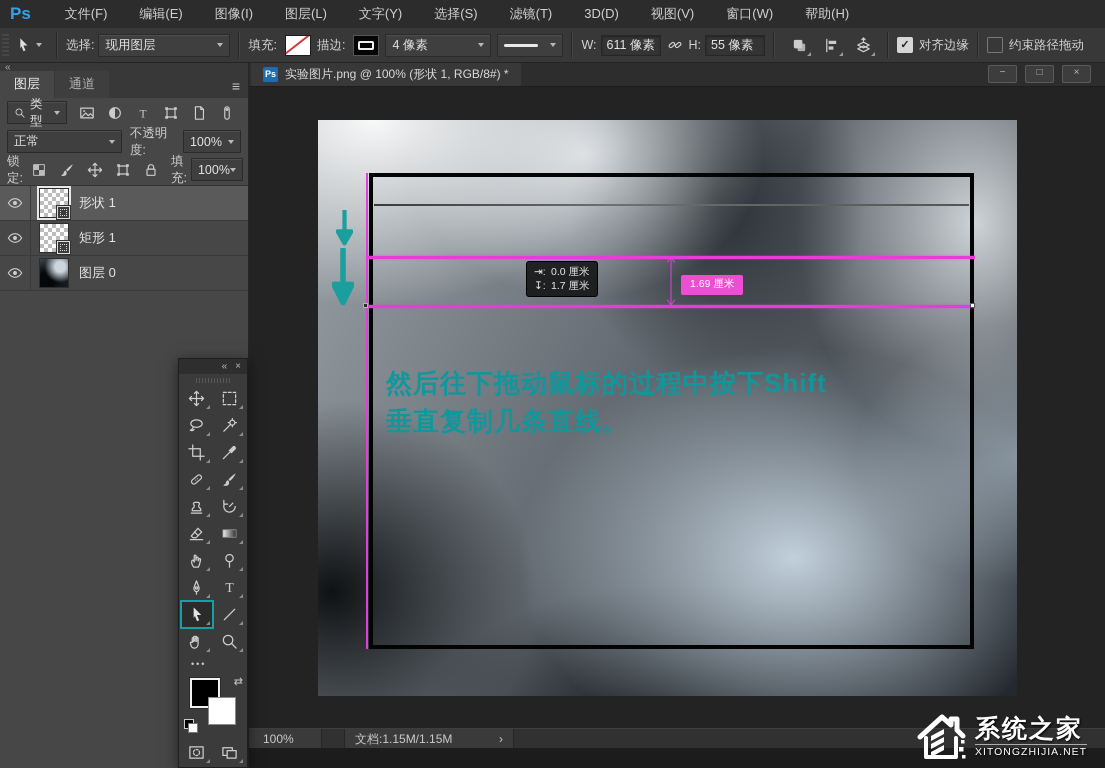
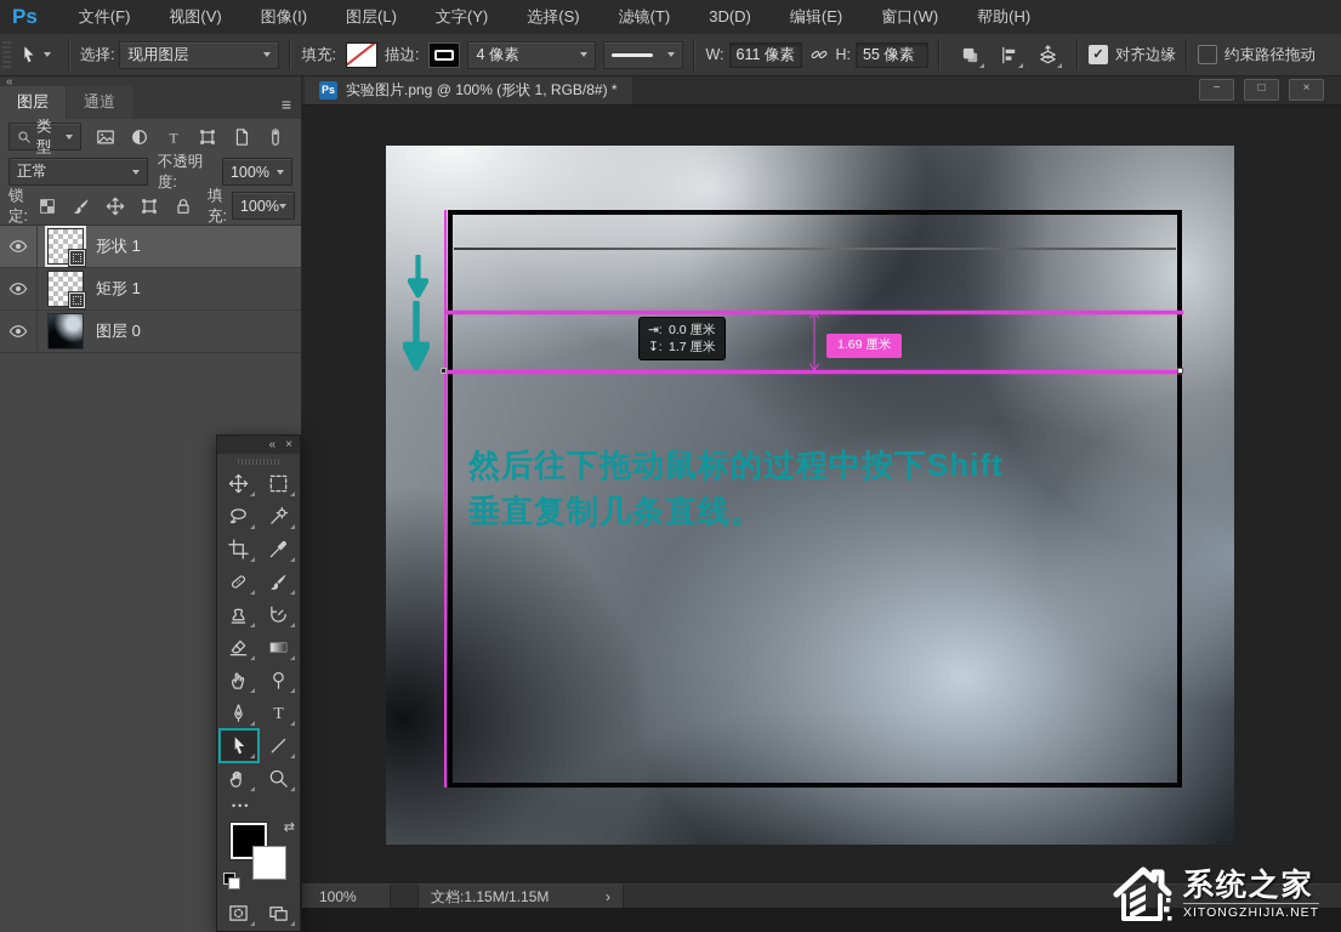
  Ps
  文件(F)
- 编辑(E)
+ 视图(V)
  图像(I)
  图层(L)
  文字(Y)
  选择(S)
  滤镜(T)
  3D(D)
- 视图(V)
+ 编辑(E)
  窗口(W)
  帮助(H)
  选择:
  现用图层
  填充:
  描边:
  4 像素
  W:
  611 像素
  H:
  55 像素
  ✓
  对齐边缘
  约束路径拖动
  «
  图层
  通道
  ≡
  类型
  T
  正常
  不透明度:
  100%
  锁定:
  填充:
  100%
  形状 1
  矩形 1
  图层 0
  Ps
  实验图片.png @ 100% (形状 1, RGB/8#) *
  −
  □
  ×
  ⇥: 0.0 厘米
  ↧: 1.7 厘米
  1.69 厘米
  然后往下拖动鼠标的过程中按下Shift
  垂直复制几条直线。
  100%
  文档:1.15M/1.15M
  ›
  «
  ×
  T
  •••
  ⇄
  系统之家
  XITONGZHIJIA.NET
